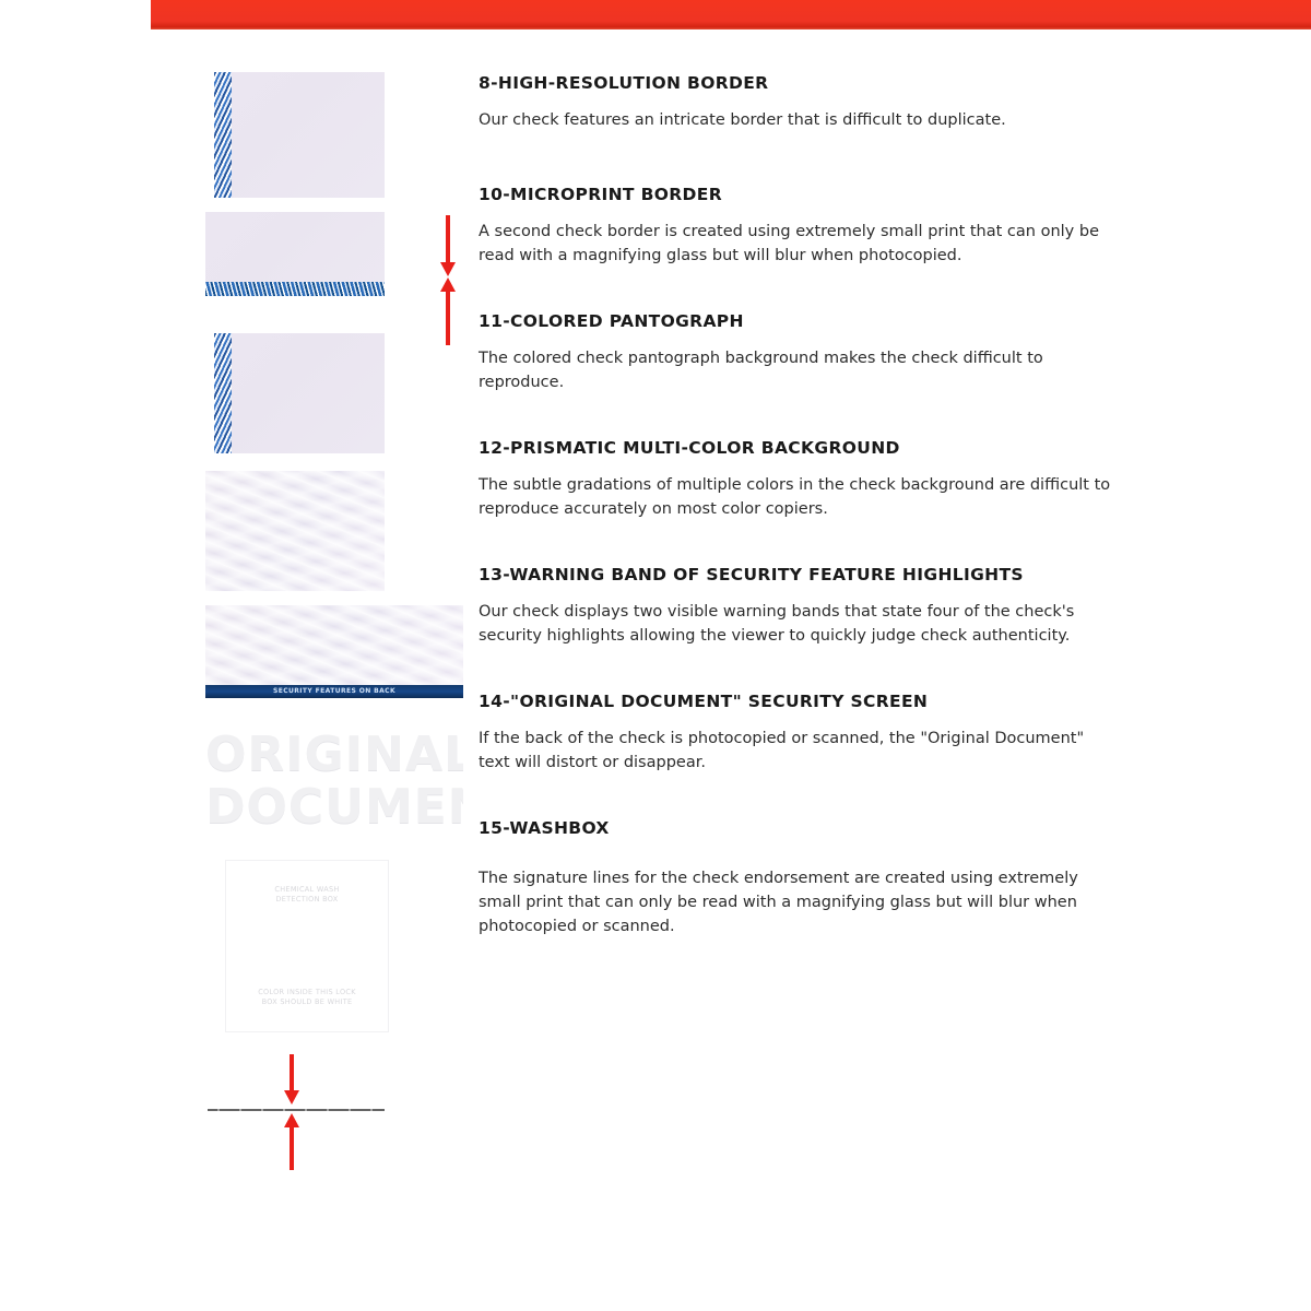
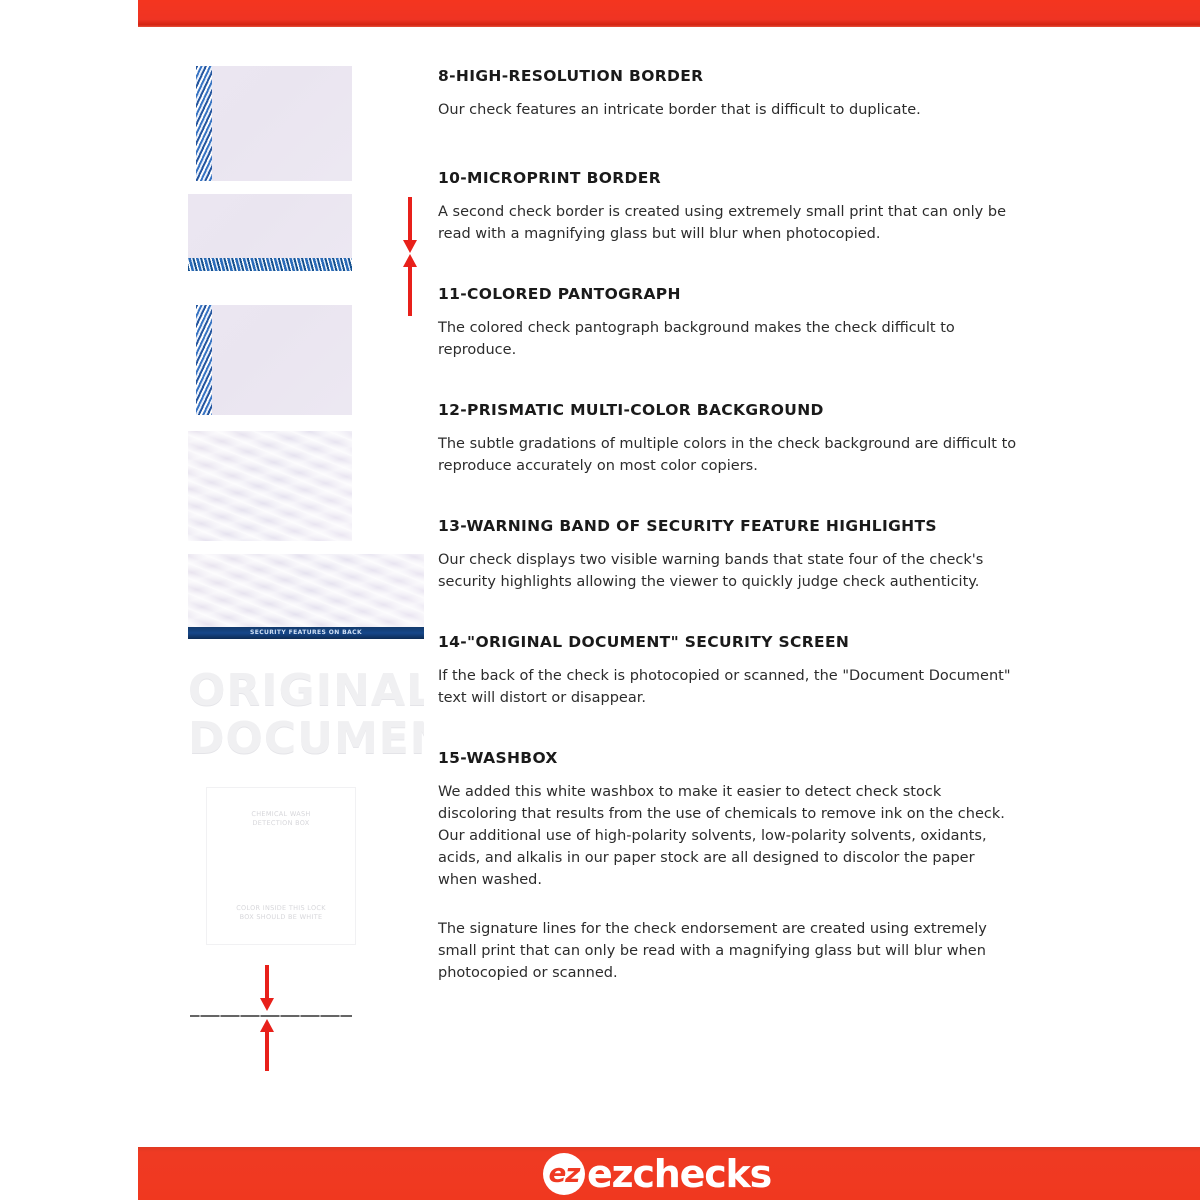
  ORIGINAL
  DOCUME
  CHEMICAL WASH
  DETECTION BOX
  COLOR INSIDE THIS LOCK
  BOX SHOULD BE WHITE
  8-HIGH-RESOLUTION BORDER
  Our check features an intricate border that is difficult to duplicate.
  10-MICROPRINT BORDER
  A second check border is created using extremely small print that can only be read with a magnifying glass but will blur when photocopied.
  11-COLORED PANTOGRAPH
  The colored check pantograph background makes the check difficult to reproduce.
  12-PRISMATIC MULTI-COLOR BACKGROUND
  The subtle gradations of multiple colors in the check background are difficult to reproduce accurately on most color copiers.
  13-WARNING BAND OF SECURITY FEATURE HIGHLIGHTS
  Our check displays two visible warning bands that state four of the check's security highlights allowing the viewer to quickly judge check authenticity.
  14-"ORIGINAL DOCUMENT" SECURITY SCREEN
- If the back of the check is photocopied or scanned, the "Original Document" text will distort or disappear.
+ If the back of the check is photocopied or scanned, the "Document Document" text will distort or disappear.
  15-WASHBOX
+ We added this white washbox to make it easier to detect check stock discoloring that results from the use of chemicals to remove ink on the check. Our additional use of high-polarity solvents, low-polarity solvents, oxidants, acids, and alkalis in our paper stock are all designed to discolor the paper when washed.
  The signature lines for the check endorsement are created using extremely small print that can only be read with a magnifying glass but will blur when photocopied or scanned.
+ ez
+ ezchecks
